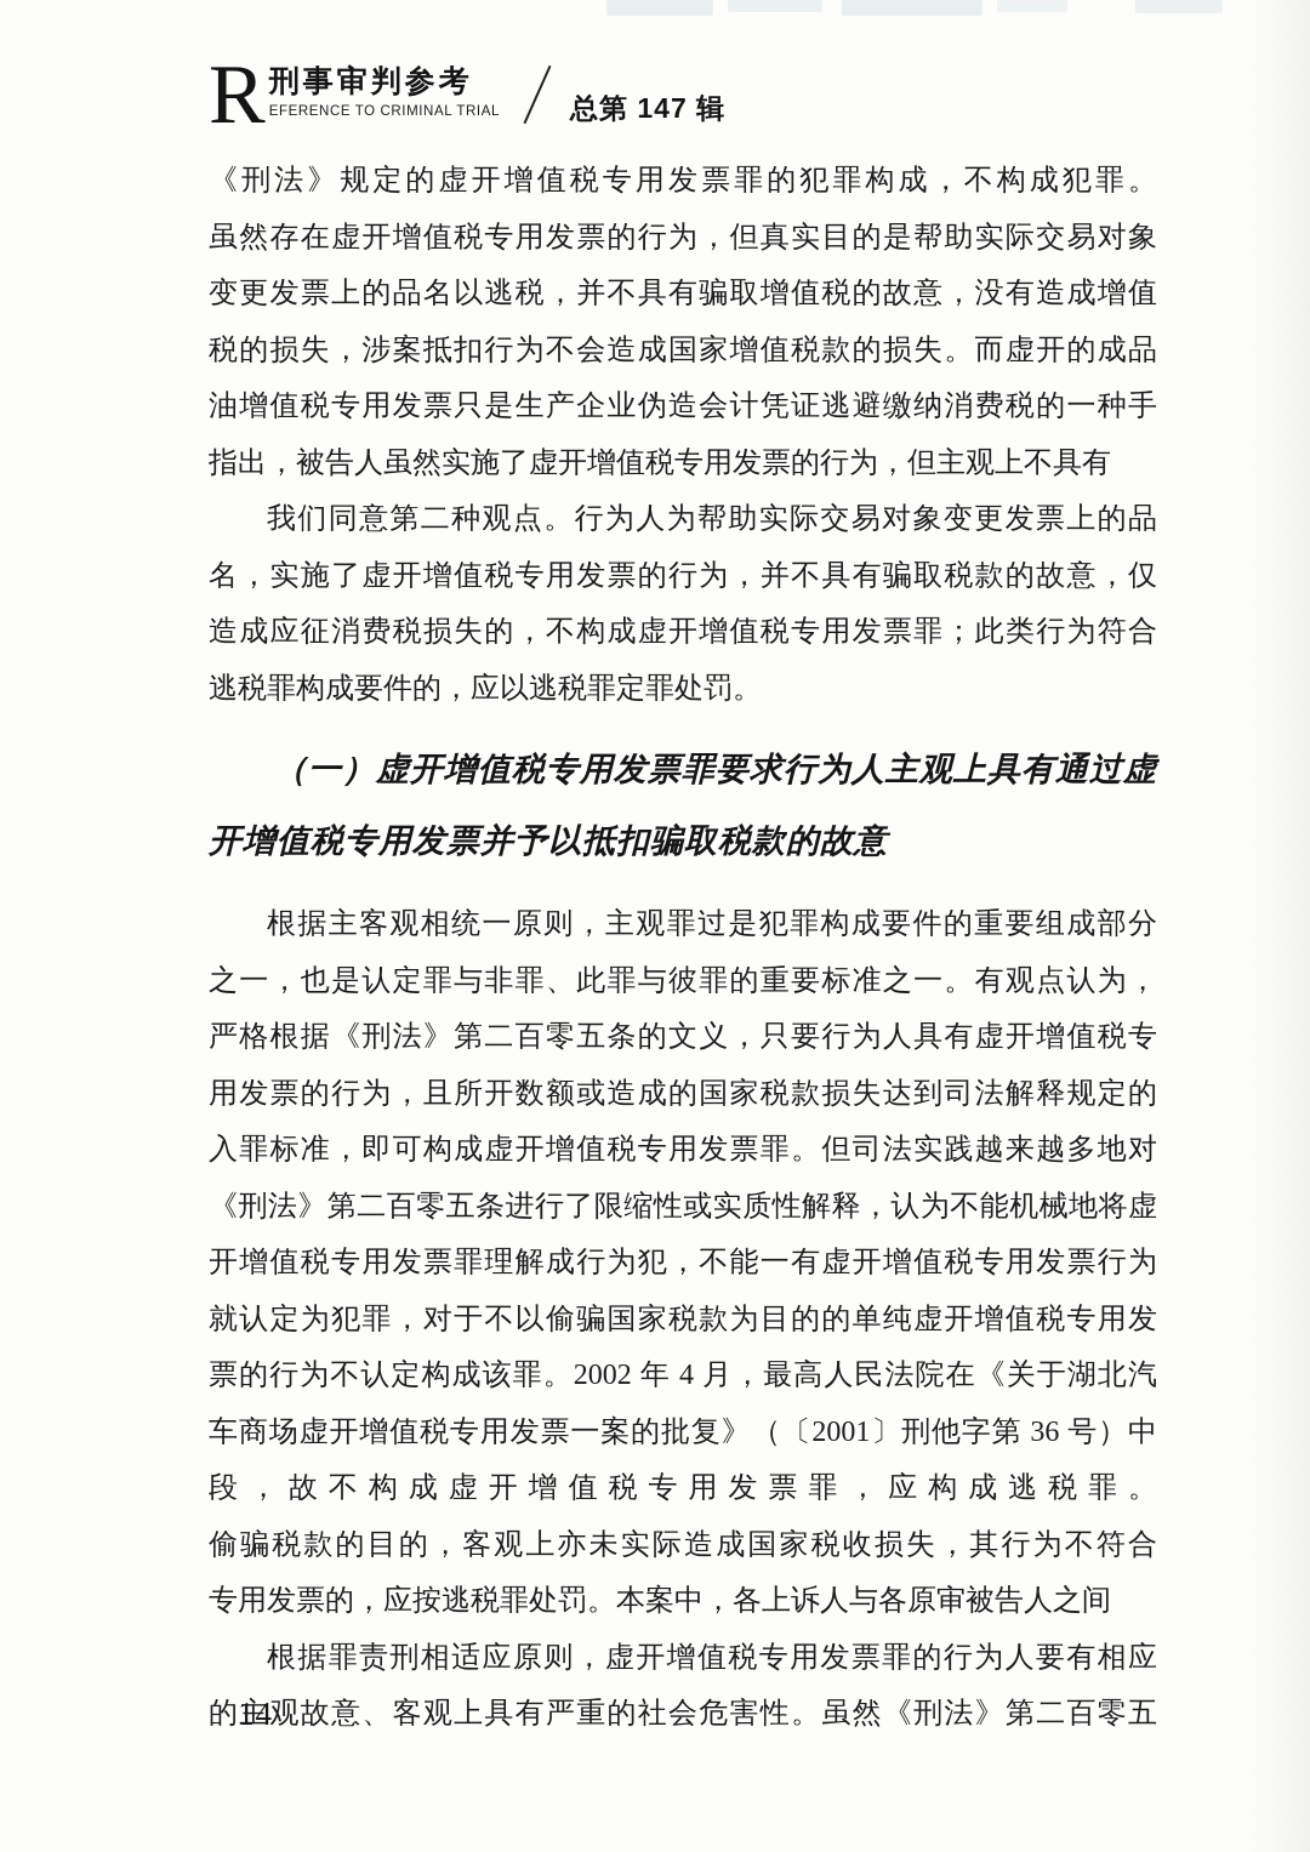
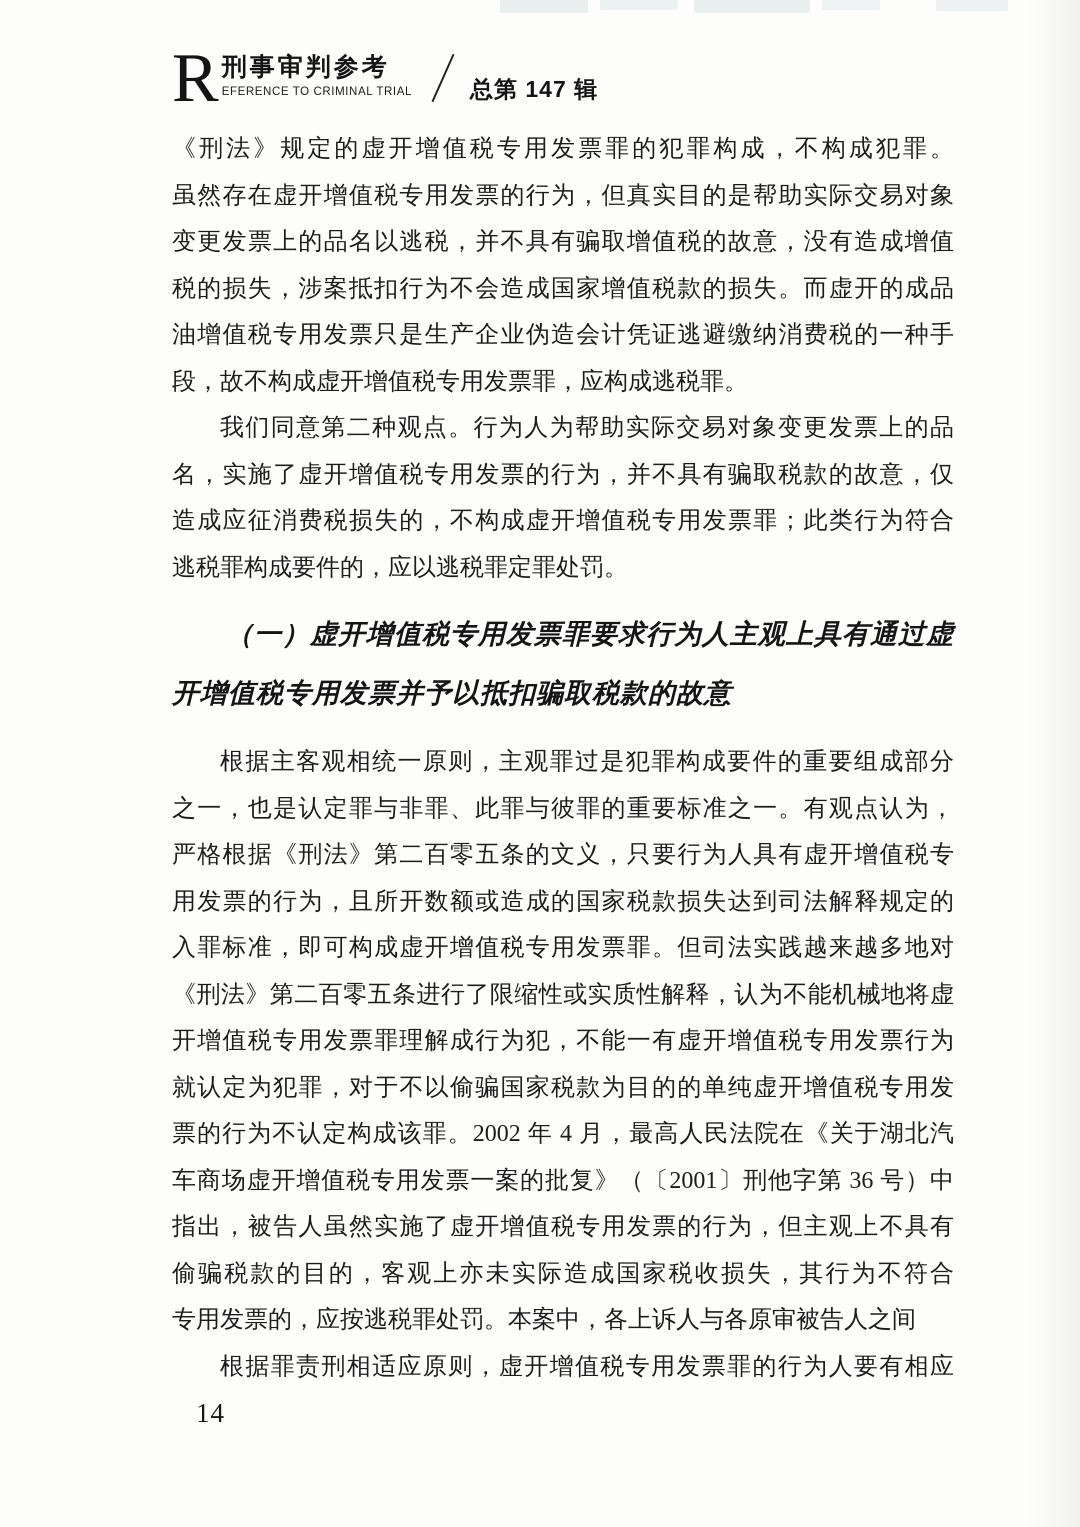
  R
  刑事审判参考
  EFERENCE TO CRIMINAL TRIAL
  总第 147 辑
  《刑法》规定的虚开增值税专用发票罪的犯罪构成，不构成犯罪。
  虽然存在虚开增值税专用发票的行为，但真实目的是帮助实际交易对象
  变更发票上的品名以逃税，并不具有骗取增值税的故意，没有造成增值
  税的损失，涉案抵扣行为不会造成国家增值税款的损失。而虚开的成品
  油增值税专用发票只是生产企业伪造会计凭证逃避缴纳消费税的一种手
- 指出，被告人虽然实施了虚开增值税专用发票的行为，但主观上不具有
+ 段，故不构成虚开增值税专用发票罪，应构成逃税罪。
  我们同意第二种观点。行为人为帮助实际交易对象变更发票上的品
  名，实施了虚开增值税专用发票的行为，并不具有骗取税款的故意，仅
  造成应征消费税损失的，不构成虚开增值税专用发票罪；此类行为符合
  逃税罪构成要件的，应以逃税罪定罪处罚。
  （一）虚开增值税专用发票罪要求行为人主观上具有通过虚
  开增值税专用发票并予以抵扣骗取税款的故意
  根据主客观相统一原则，主观罪过是犯罪构成要件的重要组成部分
  之一，也是认定罪与非罪、此罪与彼罪的重要标准之一。有观点认为，
  严格根据《刑法》第二百零五条的文义，只要行为人具有虚开增值税专
  用发票的行为，且所开数额或造成的国家税款损失达到司法解释规定的
  入罪标准，即可构成虚开增值税专用发票罪。但司法实践越来越多地对
  《刑法》第二百零五条进行了限缩性或实质性解释，认为不能机械地将虚
  开增值税专用发票罪理解成行为犯，不能一有虚开增值税专用发票行为
  就认定为犯罪，对于不以偷骗国家税款为目的的单纯虚开增值税专用发
  票的行为不认定构成该罪。2002 年 4 月，最高人民法院在《关于湖北汽
  车商场虚开增值税专用发票一案的批复》（〔2001〕刑他字第 36 号）中
- 段，故不构成虚开增值税专用发票罪，应构成逃税罪。
+ 指出，被告人虽然实施了虚开增值税专用发票的行为，但主观上不具有
  偷骗税款的目的，客观上亦未实际造成国家税收损失，其行为不符合
  专用发票的，应按逃税罪处罚。本案中，各上诉人与各原审被告人之间
  根据罪责刑相适应原则，虚开增值税专用发票罪的行为人要有相应
- 的主观故意、客观上具有严重的社会危害性。虽然《刑法》第二百零五
  14
